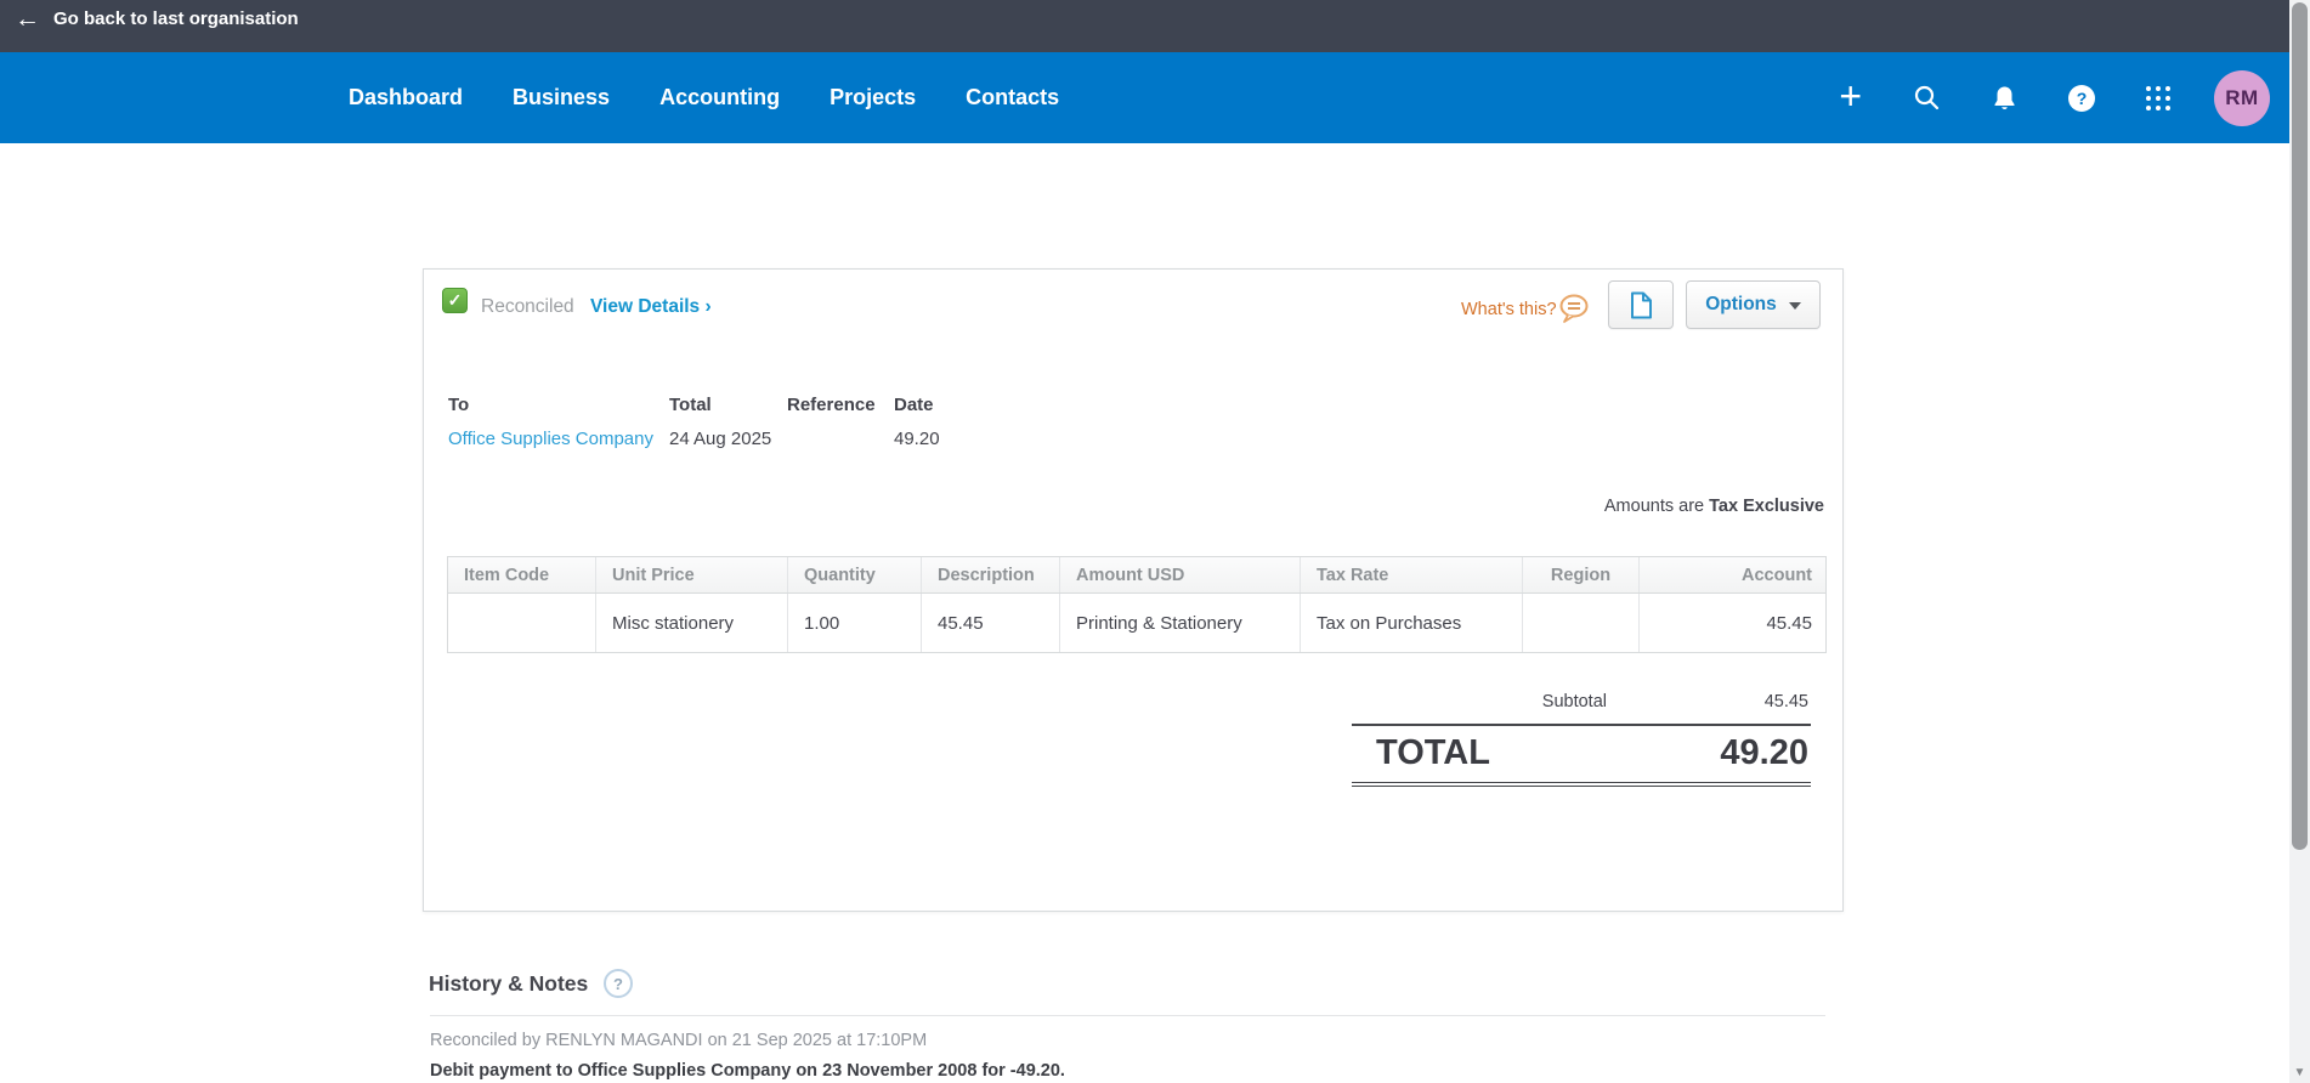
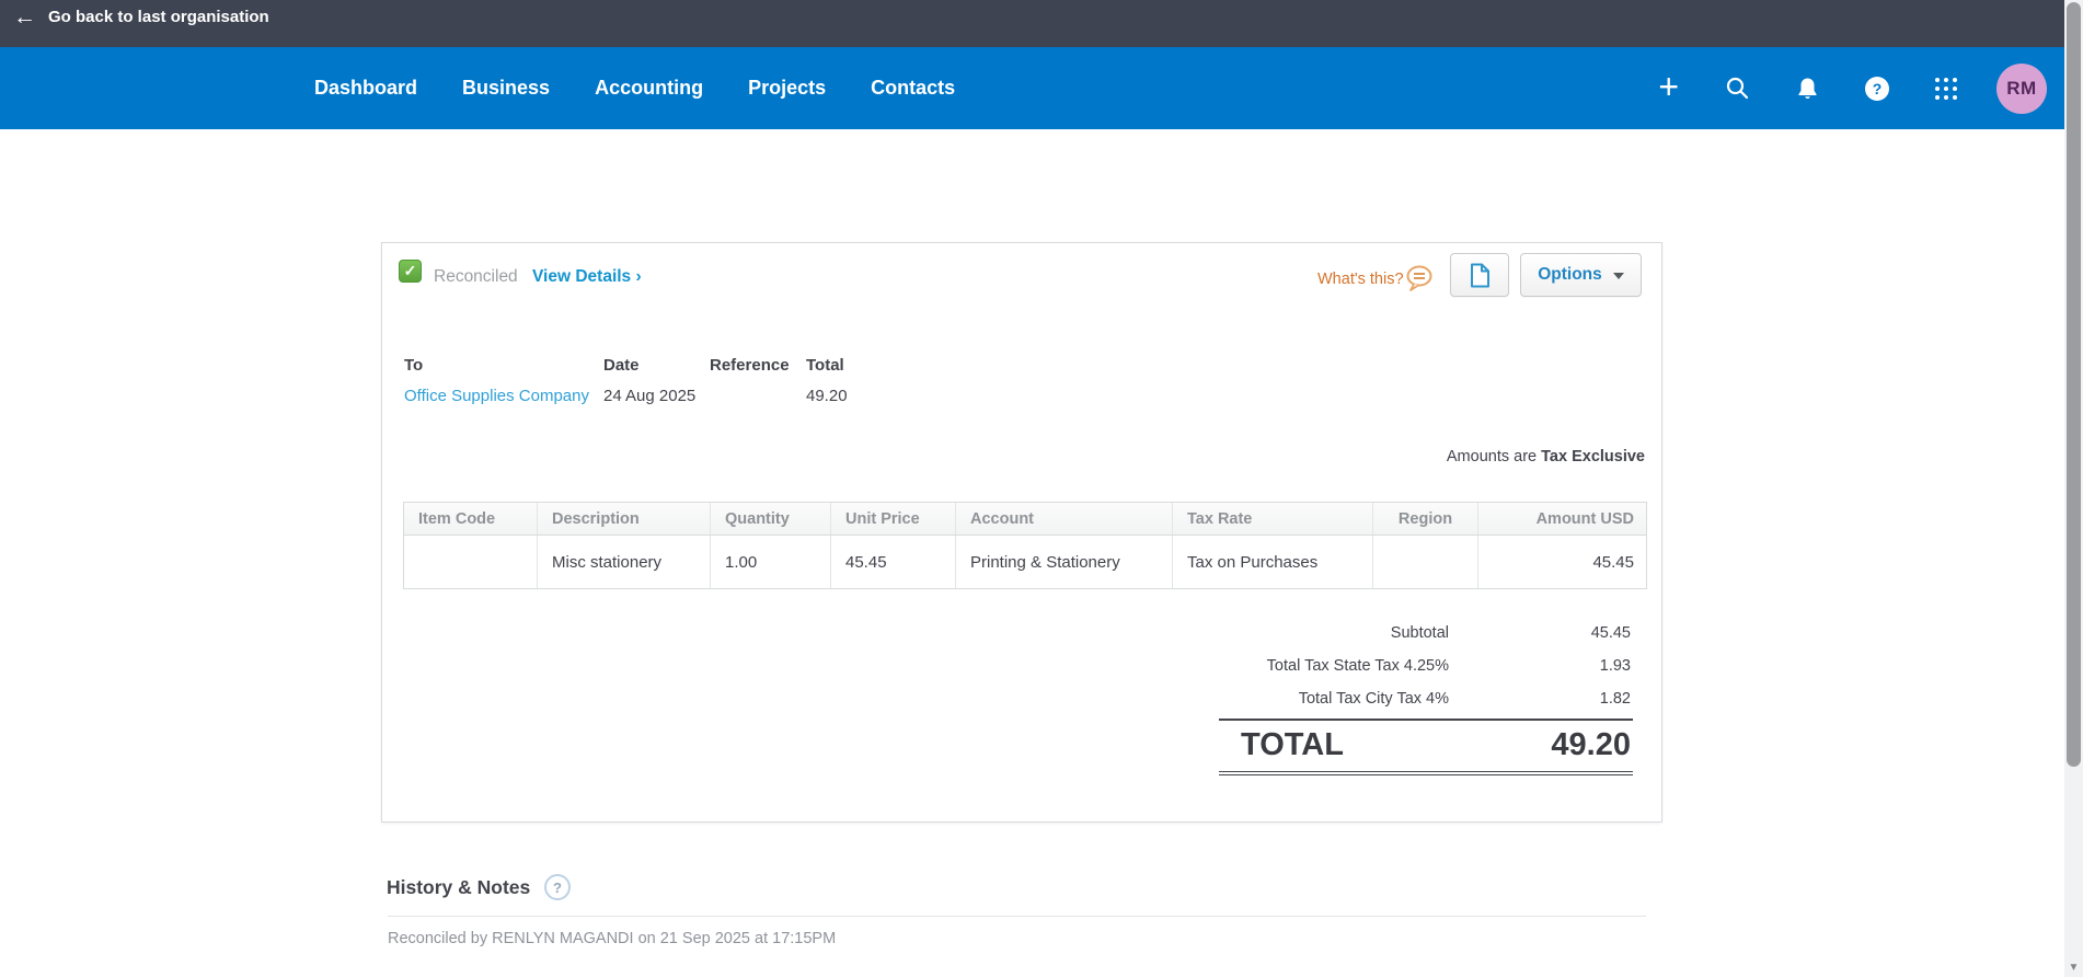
  ←
  Go back to last organisation
  Dashboard
  Business
  Accounting
  Projects
  Contacts
  +
  ?
  RM
  ✓
  Reconciled
  View Details ›
  What's this?
  Options
  To
- Total
+ Date
  Reference
- Date
+ Total
  Office Supplies Company
  24 Aug 2025
  49.20
  Amounts are Tax Exclusive
  Item Code
- Unit Price
+ Description
  Quantity
- Description
+ Unit Price
- Amount USD
+ Account
  Tax Rate
  Region
- Account
+ Amount USD
  Misc stationery
  1.00
  45.45
  Printing & Stationery
  Tax on Purchases
  45.45
  Subtotal
  45.45
+ Total Tax State Tax 4.25%
+ 1.93
+ Total Tax City Tax 4%
+ 1.82
  TOTAL
  49.20
  History & Notes
  ?
- Reconciled by RENLYN MAGANDI on 21 Sep 2025 at 17:10PM
+ Reconciled by RENLYN MAGANDI on 21 Sep 2025 at 17:15PM
- Debit payment to Office Supplies Company on 23 November 2008 for -49.20.
  ▼
